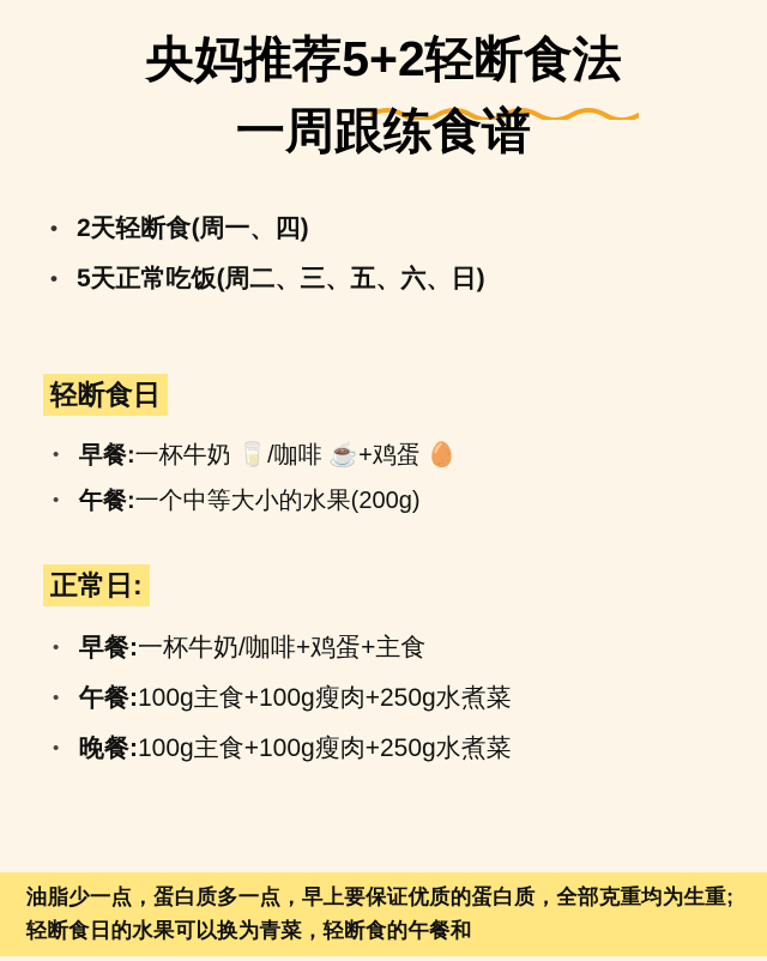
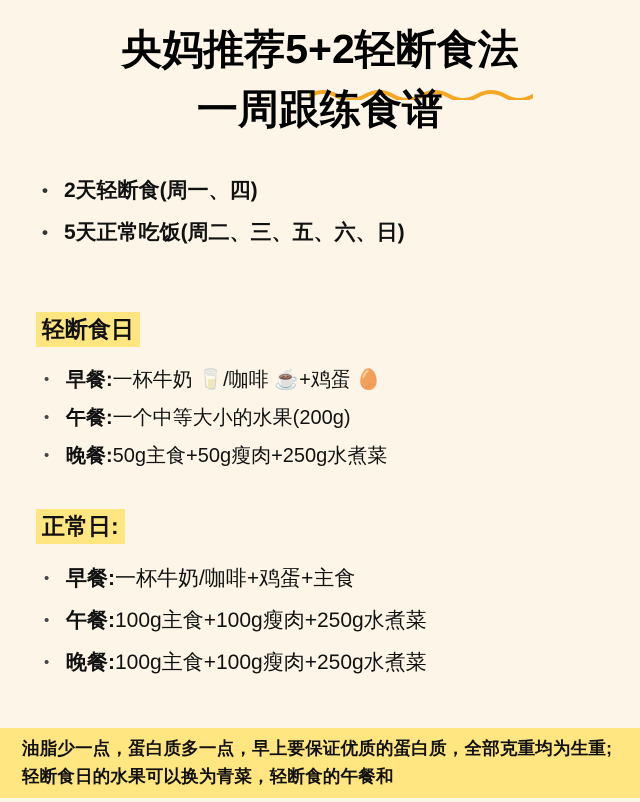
  央妈推荐5+2轻断食法 一周跟练食谱
  2天轻断食(周一、四)
  5天正常吃饭(周二、三、五、六、日)
  轻断食日
  早餐:一杯牛奶 🥛/咖啡 ☕+鸡蛋 🥚
  午餐:一个中等大小的水果(200g)
+ 晚餐:50g主食+50g瘦肉+250g水煮菜
  正常日:
  早餐:一杯牛奶/咖啡+鸡蛋+主食
  午餐:100g主食+100g瘦肉+250g水煮菜
  晚餐:100g主食+100g瘦肉+250g水煮菜
  油脂少一点，蛋白质多一点，早上要保证优质的蛋白质，全部克重均为生重;轻断食日的水果可以换为青菜，轻断食的午餐和
